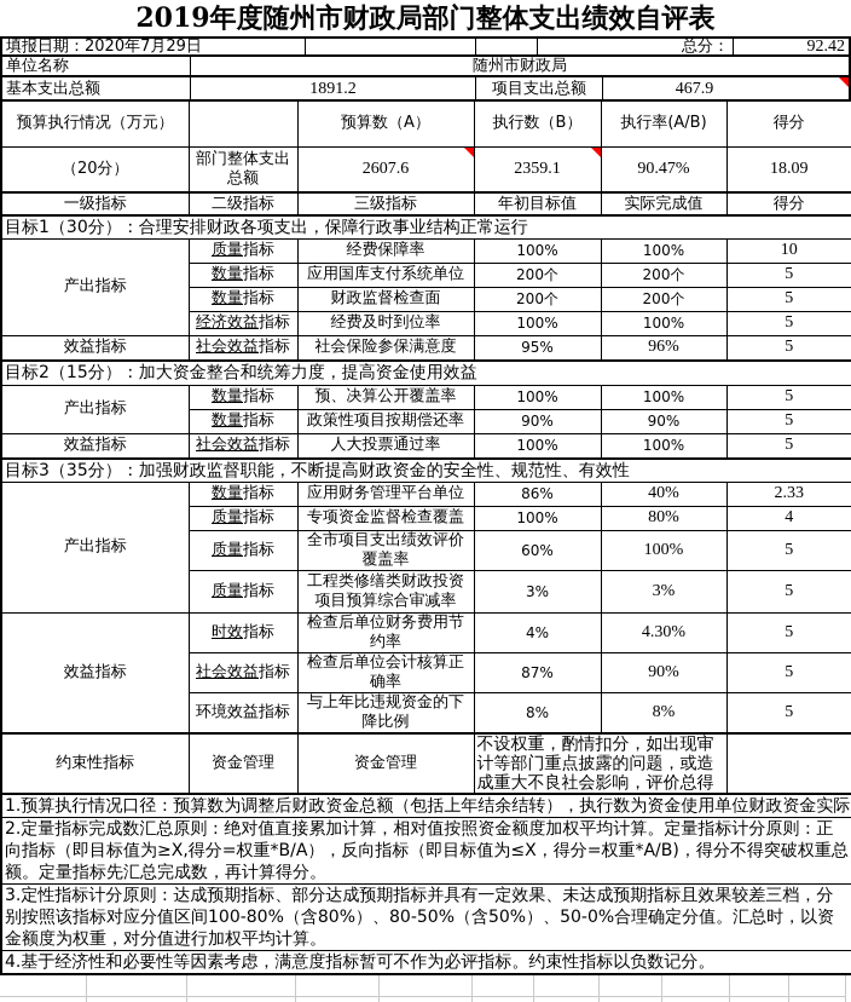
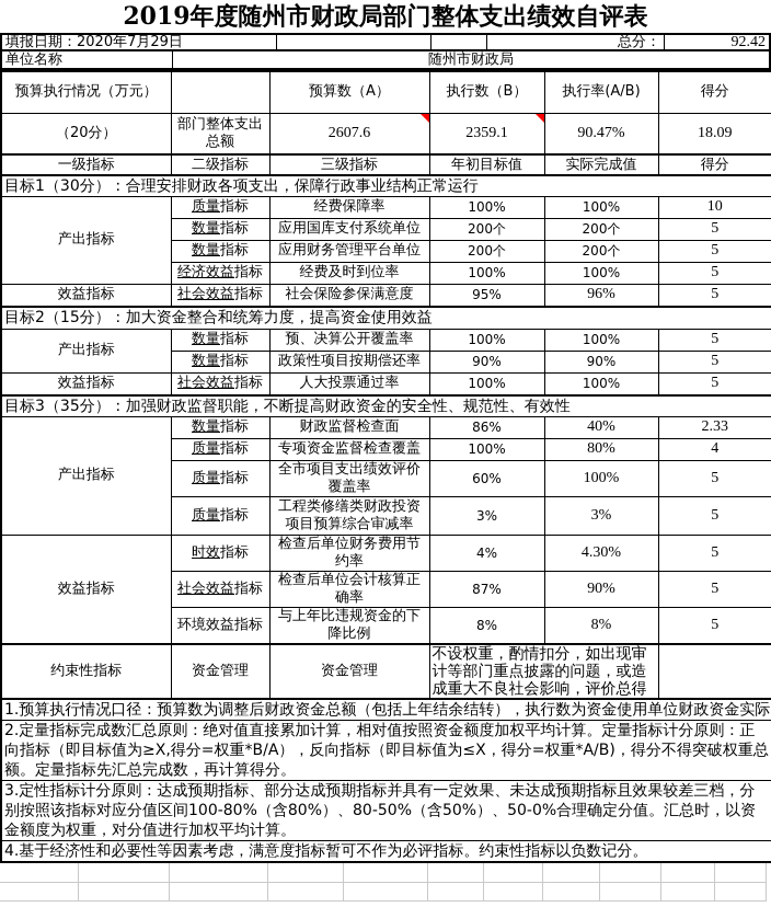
  2019年度随州市财政局部门整体支出绩效自评表
  填报日期：2020年7月29日
  总分：
  92.42
  单位名称
  随州市财政局
- 基本支出总额
- 1891.2
- 项目支出总额
- 467.9
  预算执行情况（万元）		预算数（A）	执行数（B）	执行率(A/B)	得分
  （20分）	部门整体支出总额	2607.6	2359.1	90.47%	18.09
  一级指标	二级指标	三级指标	年初目标值	实际完成值	得分
  目标1（30分）：合理安排财政各项支出，保障行政事业结构正常运行
  产出指标	质量指标	经费保障率	100%	100%	10
  数量指标	应用国库支付系统单位	200个	200个	5
- 数量指标	财政监督检查面	200个	200个	5
+ 数量指标	应用财务管理平台单位	200个	200个	5
  经济效益指标	经费及时到位率	100%	100%	5
  效益指标	社会效益指标	社会保险参保满意度	95%	96%	5
  目标2（15分）：加大资金整合和统筹力度，提高资金使用效益
  产出指标	数量指标	预、决算公开覆盖率	100%	100%	5
  数量指标	政策性项目按期偿还率	90%	90%	5
  效益指标	社会效益指标	人大投票通过率	100%	100%	5
  目标3（35分）：加强财政监督职能，不断提高财政资金的安全性、规范性、有效性
- 产出指标	数量指标	应用财务管理平台单位	86%	40%	2.33
+ 产出指标	数量指标	财政监督检查面	86%	40%	2.33
  质量指标	专项资金监督检查覆盖	100%	80%	4
  质量指标	全市项目支出绩效评价覆盖率	60%	100%	5
  质量指标	工程类修缮类财政投资项目预算综合审减率	3%	3%	5
  效益指标	时效指标	检查后单位财务费用节约率	4%	4.30%	5
  社会效益指标	检查后单位会计核算正确率	87%	90%	5
  环境效益指标	与上年比违规资金的下降比例	8%	8%	5
  约束性指标	资金管理	资金管理	不设权重，酌情扣分，如出现审计等部门重点披露的问题，或造成重大不良社会影响，评价总得
  1.预算执行情况口径：预算数为调整后财政资金总额（包括上年结余结转），执行数为资金使用单位财政资金实际
  2.定量指标完成数汇总原则：绝对值直接累加计算，相对值按照资金额度加权平均计算。定量指标计分原则：正向指标（即目标值为≥X,得分=权重*B/A），反向指标（即目标值为≤X，得分=权重*A/B)，得分不得突破权重总额。定量指标先汇总完成数，再计算得分。
  3.定性指标计分原则：达成预期指标、部分达成预期指标并具有一定效果、未达成预期指标且效果较差三档，分别按照该指标对应分值区间100-80%（含80%）、80-50%（含50%）、50-0%合理确定分值。汇总时，以资金额度为权重，对分值进行加权平均计算。
  4.基于经济性和必要性等因素考虑，满意度指标暂可不作为必评指标。约束性指标以负数记分。
